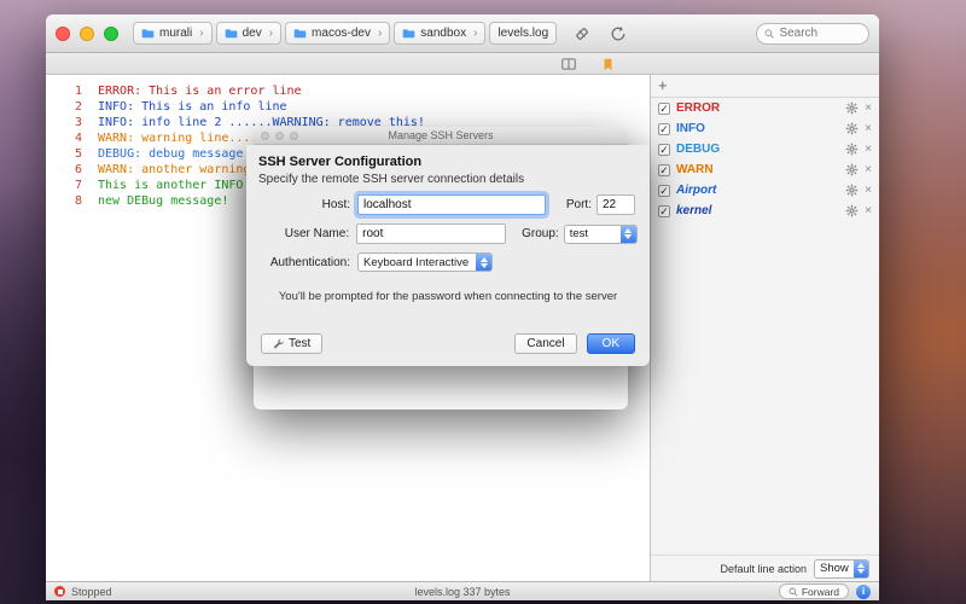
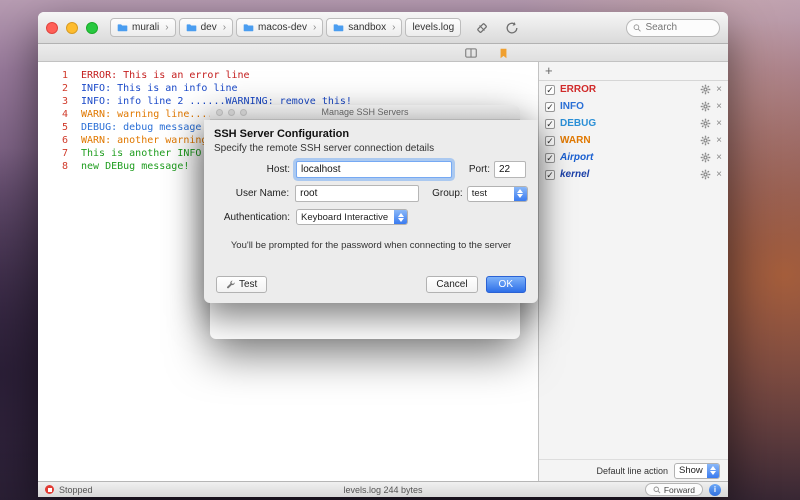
  murali
  ›
  dev
  ›
  macos-dev
  ›
  sandbox
  ›
  levels.log
  Search
  1
  ERROR: This is an error line
  2
  INFO: This is an info line
  3
  INFO: info line 2 ......WARNING: remove this!
  4
  5
  DEBUG: debug message
  6
  WARN: another warnin
  7
  8
  new DEBug message!
  +
  ERROR
  ×
  INFO
  ×
  DEBUG
  ×
  WARN
  ×
  Airport
  ×
  kernel
  ×
  Default line action
  Show
  Stopped
- levels.log 337 bytes
+ levels.log 244 bytes
  Forward
  i
  Manage SSH Servers
  SSH Server Configuration
  Specify the remote SSH server connection details
  Host:
  localhost
  Port:
  22
  User Name:
  root
  Group:
  test
  Authentication:
  Keyboard Interactive
  You'll be prompted for the password when connecting to the server
  Test
  Cancel
  OK
